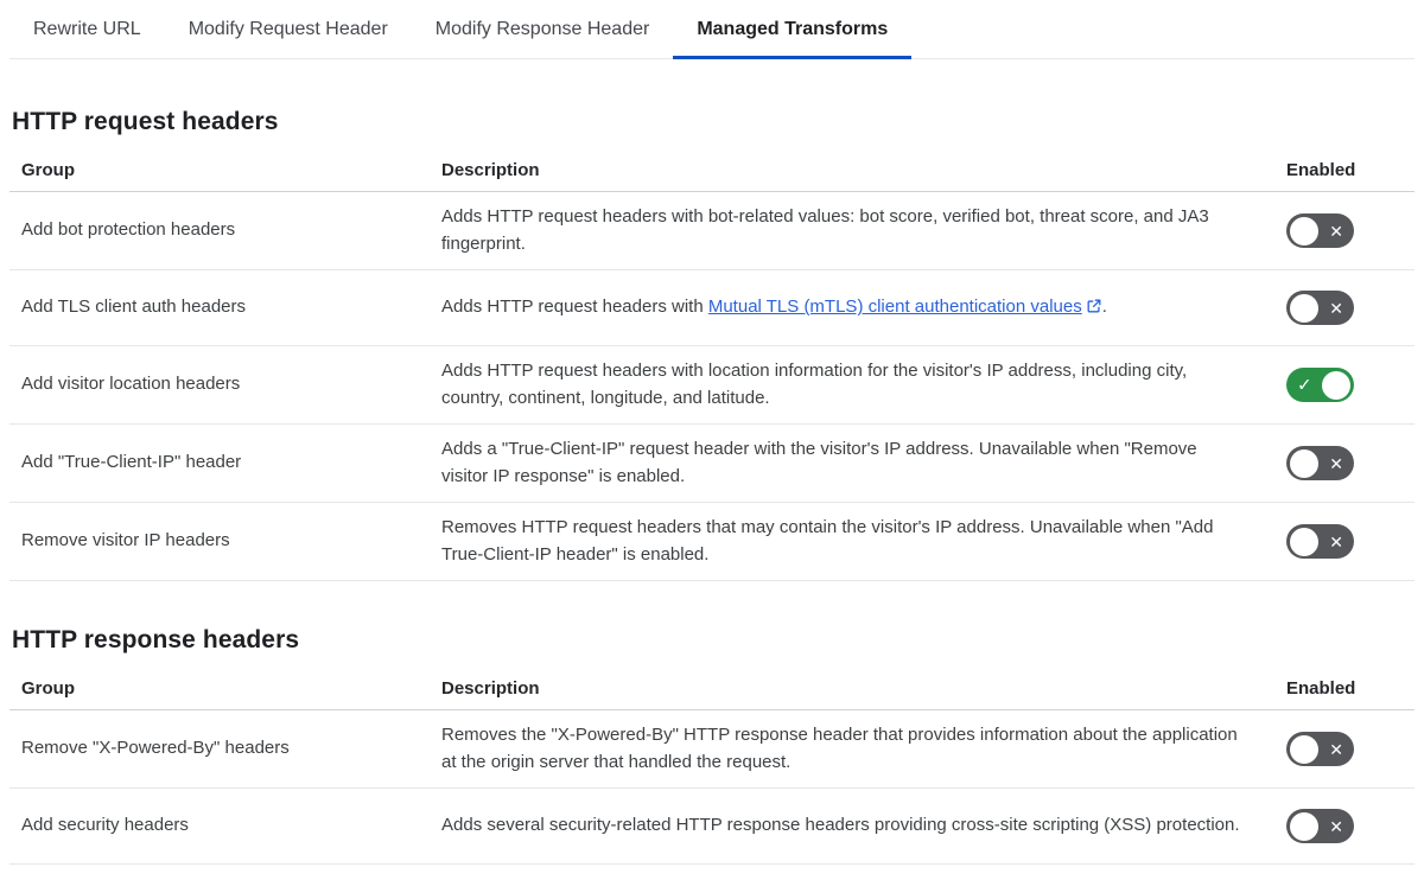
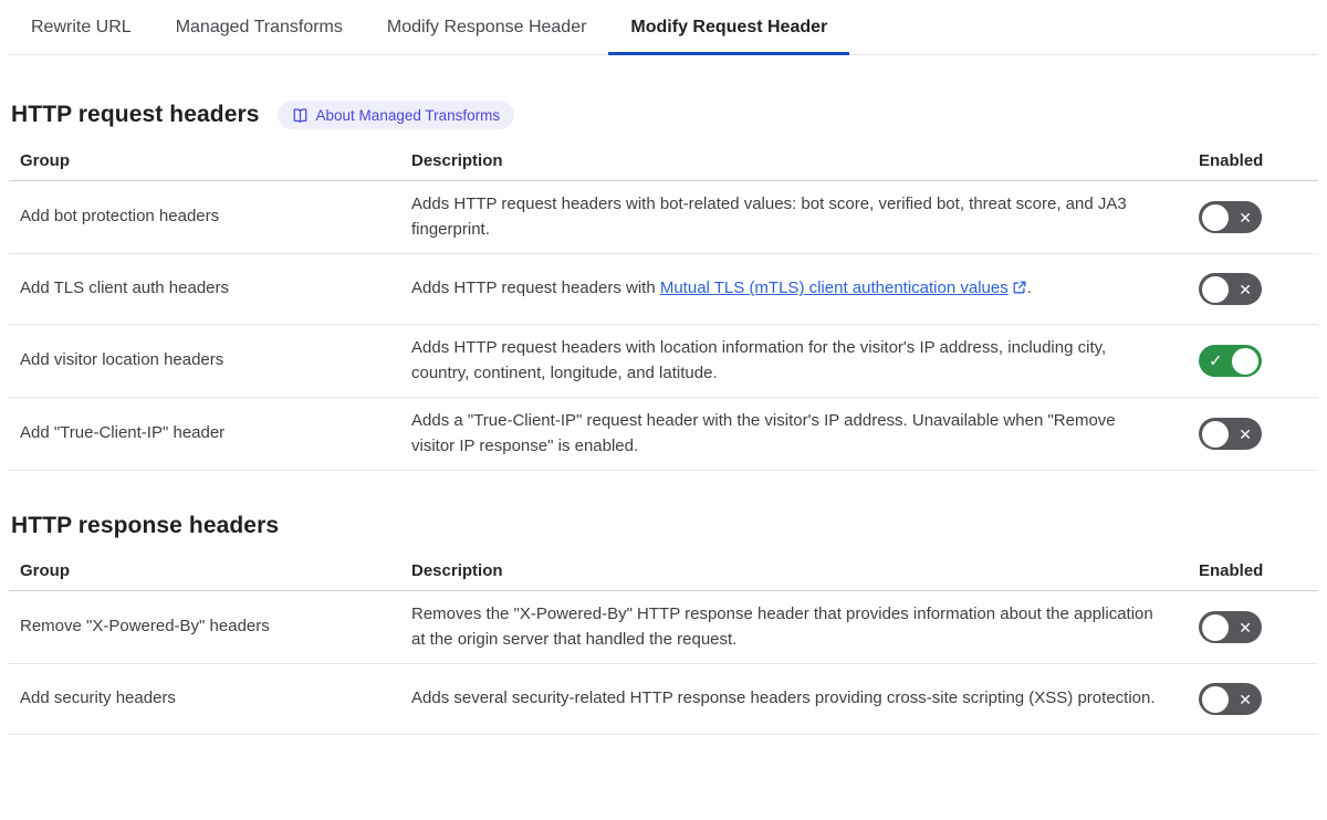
  Rewrite URL
- Modify Request Header
+ Managed Transforms
  Modify Response Header
- Managed Transforms
+ Modify Request Header
  HTTP request headers
+ About Managed Transforms
  Group	Description	Enabled
  Add bot protection headers	Adds HTTP request headers with bot-related values: bot score, verified bot, threat score, and JA3 fingerprint.	✕
  Add TLS client auth headers	Adds HTTP request headers with Mutual TLS (mTLS) client authentication values .	✕
  Add visitor location headers	Adds HTTP request headers with location information for the visitor's IP address, including city, country, continent, longitude, and latitude.	✓
  Add "True-Client-IP" header	Adds a "True-Client-IP" request header with the visitor's IP address. Unavailable when "Remove visitor IP response" is enabled.	✕
- Remove visitor IP headers	Removes HTTP request headers that may contain the visitor's IP address. Unavailable when "Add True-Client-IP header" is enabled.	✕
  HTTP response headers
  Group	Description	Enabled
  Remove "X-Powered-By" headers	Removes the "X-Powered-By" HTTP response header that provides information about the application at the origin server that handled the request.	✕
  Add security headers	Adds several security-related HTTP response headers providing cross-site scripting (XSS) protection.	✕
